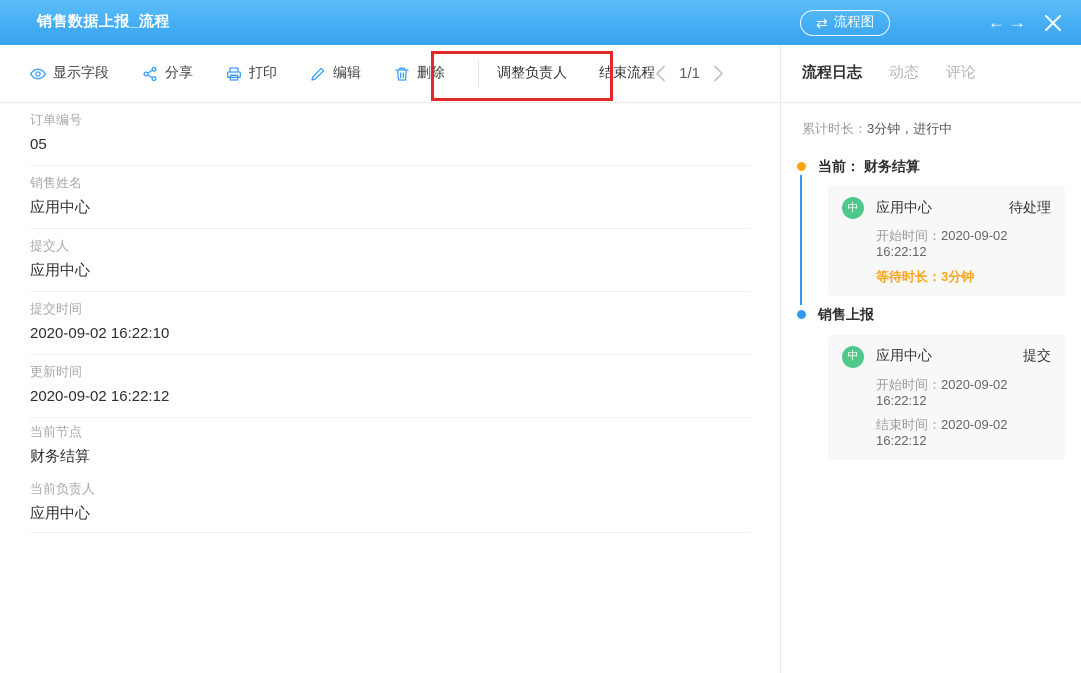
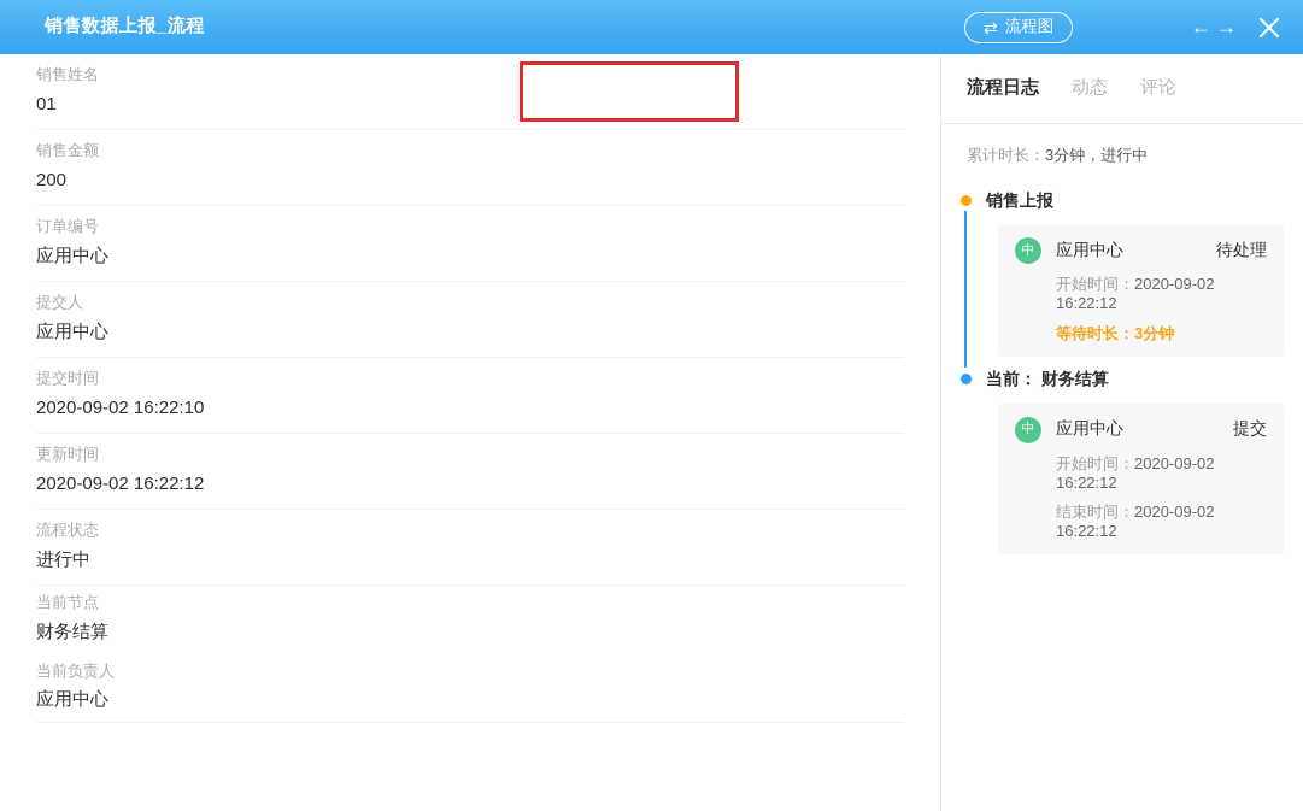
  销售数据上报_流程
  ⇄
  流程图
  ←
  →
- 显示字段
- 分享
- 打印
- 编辑
- 删除
- 调整负责人
- 结束流程
- 1/1
- 订单编号
+ 销售姓名
- 05
+ 01
+ 销售金额
+ 200
- 销售姓名
+ 订单编号
  应用中心
  提交人
  应用中心
  提交时间
  2020-09-02 16:22:10
  更新时间
  2020-09-02 16:22:12
+ 流程状态
+ 进行中
  当前节点
  财务结算
  当前负责人
  应用中心
  流程日志
  动态
  评论
  累计时长：3分钟，进行中
- 当前： 财务结算
+ 销售上报
  中
  应用中心
  待处理
  开始时间：2020-09-02 16:22:12
  等待时长：3分钟
- 销售上报
+ 当前： 财务结算
  中
  应用中心
  提交
  开始时间：2020-09-02 16:22:12
  结束时间：2020-09-02 16:22:12
